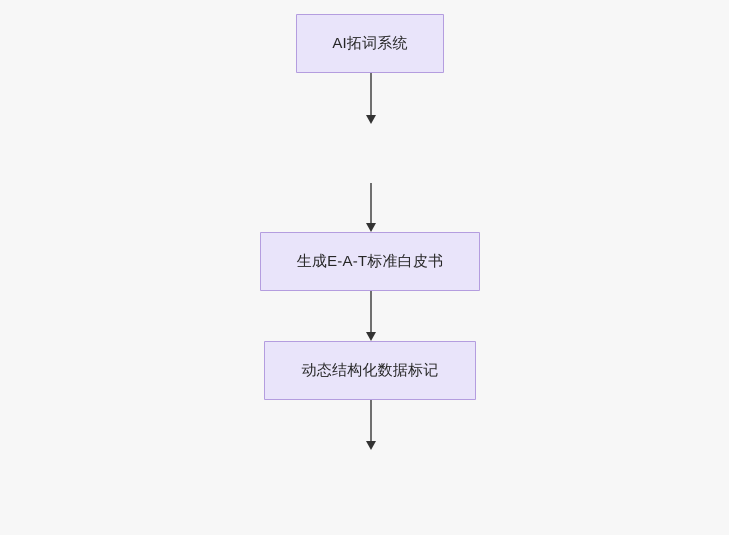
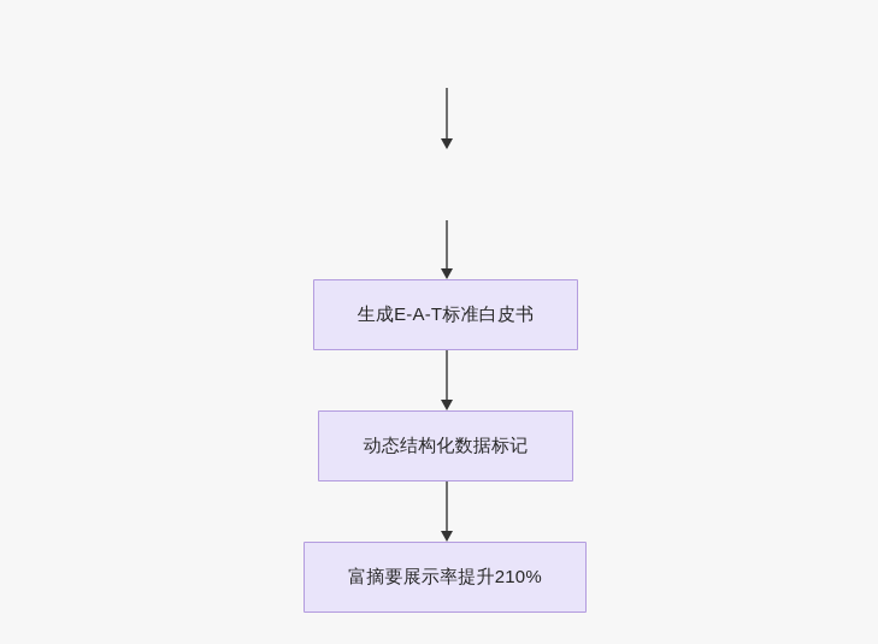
- AI拓词系统
  生成E-A-T标准白皮书
  动态结构化数据标记
+ 富摘要展示率提升210%
